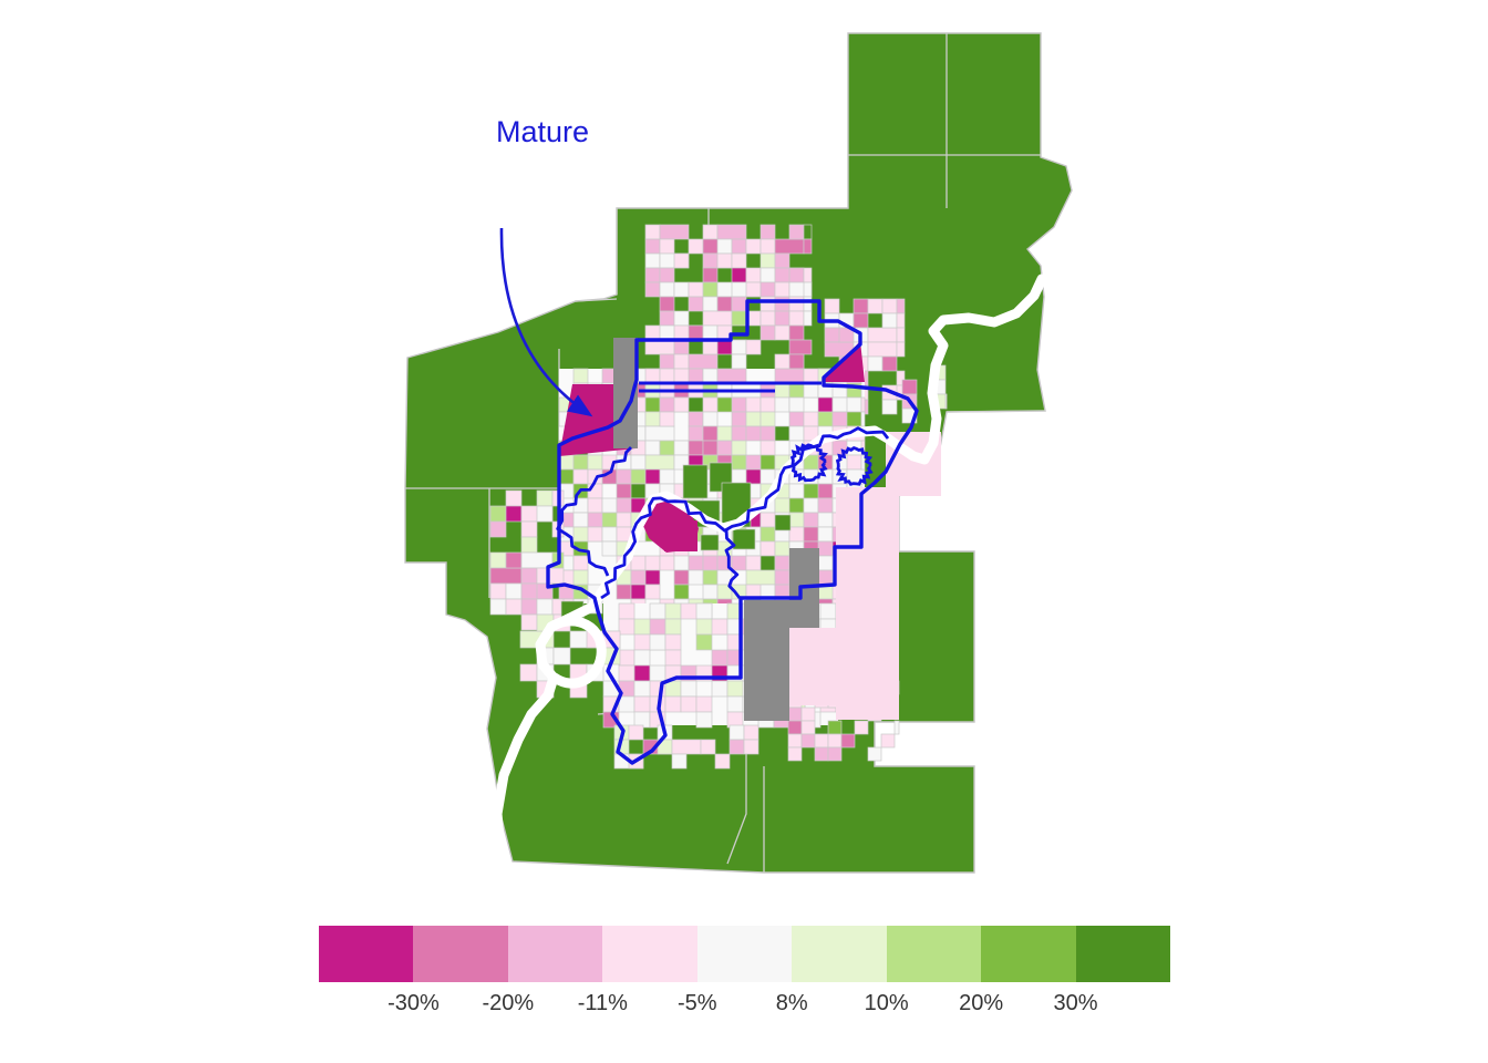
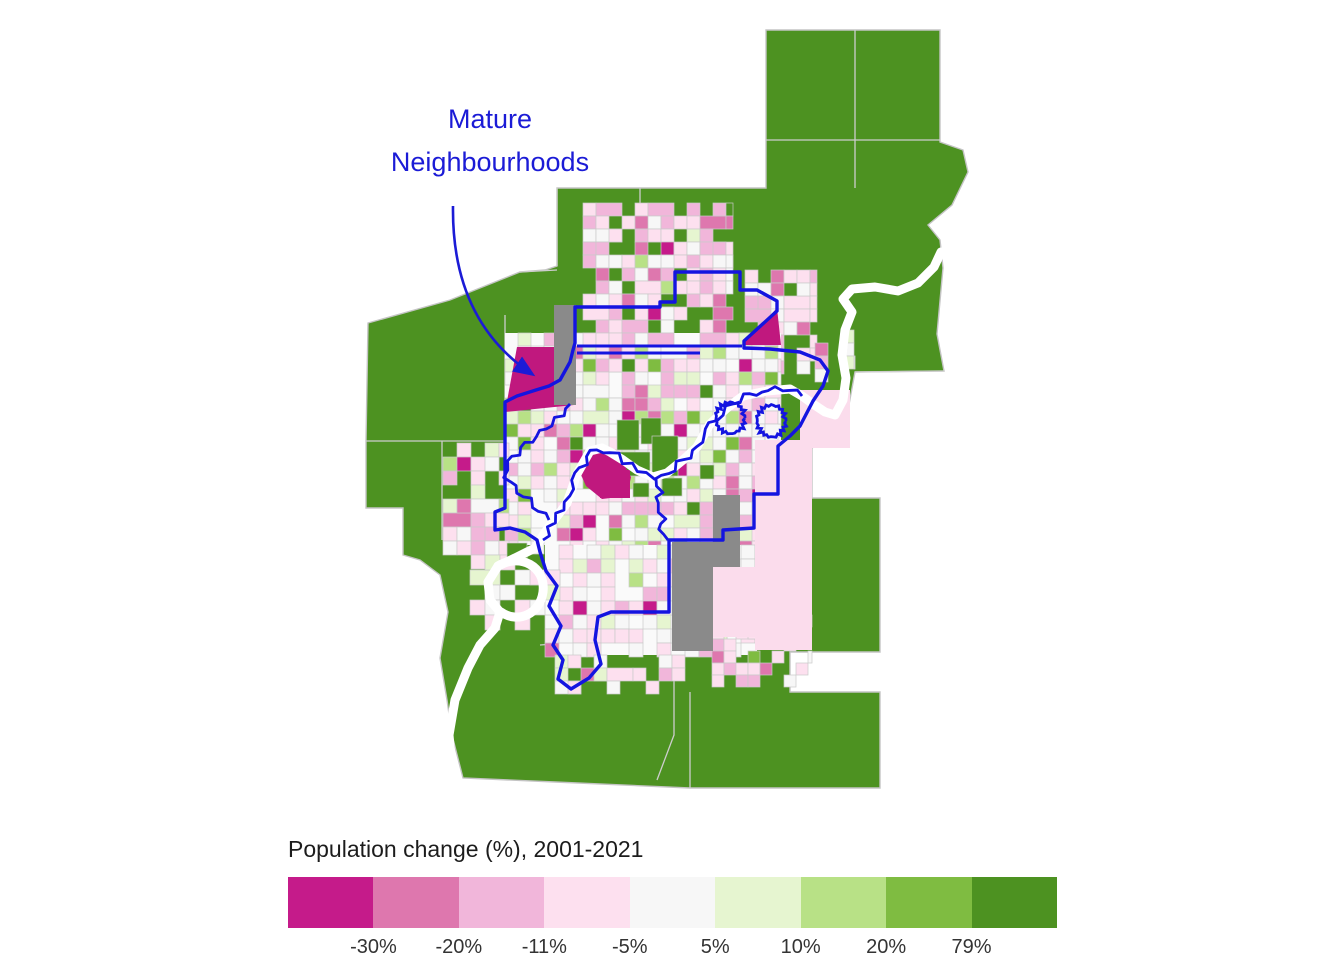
  Mature
+ Neighbourhoods
+ Population change (%), 2001-2021
  -30%
  -20%
  -11%
  -5%
- 8%
+ 5%
  10%
  20%
- 30%
+ 79%
